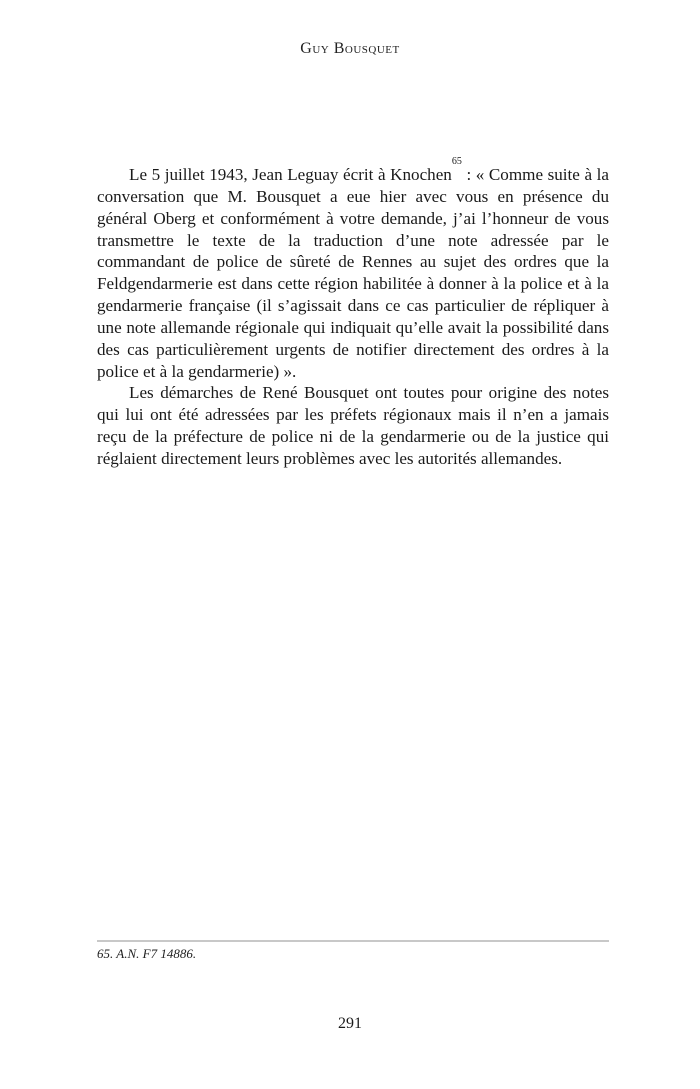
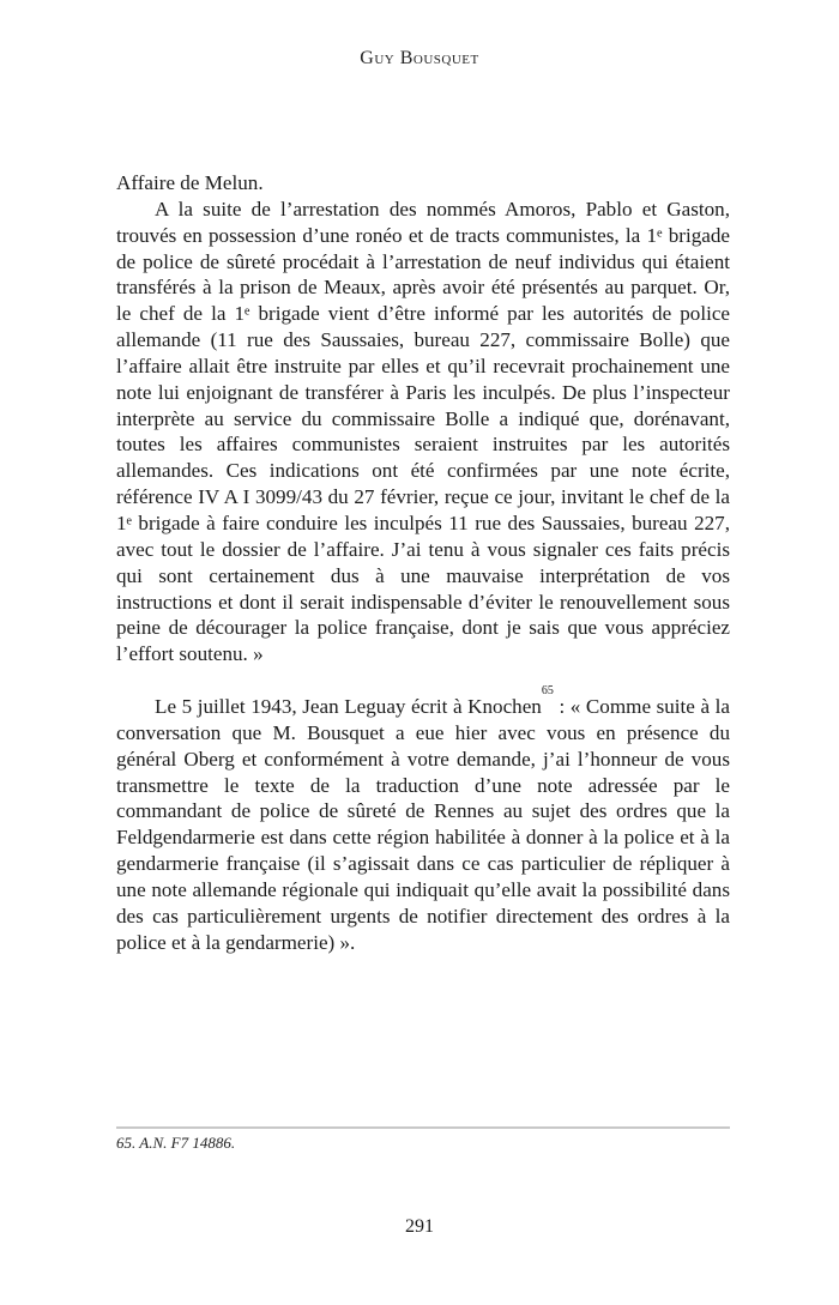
  Guy Bousquet
+ Affaire de Melun.
+ A la suite de l’arrestation des nommés Amoros, Pablo et Gaston, trouvés en possession d’une ronéo et de tracts communistes, la 1ᵉ brigade de police de sûreté procédait à l’arrestation de neuf individus qui étaient transférés à la prison de Meaux, après avoir été présentés au parquet. Or, le chef de la 1ᵉ brigade vient d’être informé par les autorités de police allemande (11 rue des Saussaies, bureau 227, commissaire Bolle) que l’affaire allait être instruite par elles et qu’il recevrait prochainement une note lui enjoignant de transférer à Paris les inculpés. De plus l’inspecteur interprète au service du commissaire Bolle a indiqué que, dorénavant, toutes les affaires communistes seraient instruites par les autorités allemandes. Ces indications ont été confirmées par une note écrite, référence IV A I 3099/43 du 27 février, reçue ce jour, invitant le chef de la 1ᵉ brigade à faire conduire les inculpés 11 rue des Saussaies, bureau 227, avec tout le dossier de l’affaire. J’ai tenu à vous signaler ces faits précis qui sont certainement dus à une mauvaise interprétation de vos instructions et dont il serait indispensable d’éviter le renouvellement sous peine de décourager la police française, dont je sais que vous appréciez l’effort soutenu. »
  Le 5 juillet 1943, Jean Leguay écrit à Knochen65 : « Comme suite à la conversation que M. Bousquet a eue hier avec vous en présence du général Oberg et conformément à votre demande, j’ai l’honneur de vous transmettre le texte de la traduction d’une note adressée par le commandant de police de sûreté de Rennes au sujet des ordres que la Feldgendarmerie est dans cette région habilitée à donner à la police et à la gendarmerie française (il s’agissait dans ce cas particulier de répliquer à une note allemande régionale qui indiquait qu’elle avait la possibilité dans des cas particulièrement urgents de notifier directement des ordres à la police et à la gendarmerie) ».
- Les démarches de René Bousquet ont toutes pour origine des notes qui lui ont été adressées par les préfets régionaux mais il n’en a jamais reçu de la préfecture de police ni de la gendarmerie ou de la justice qui réglaient directement leurs problèmes avec les autorités allemandes.
  65. A.N. F7 14886.
  291
